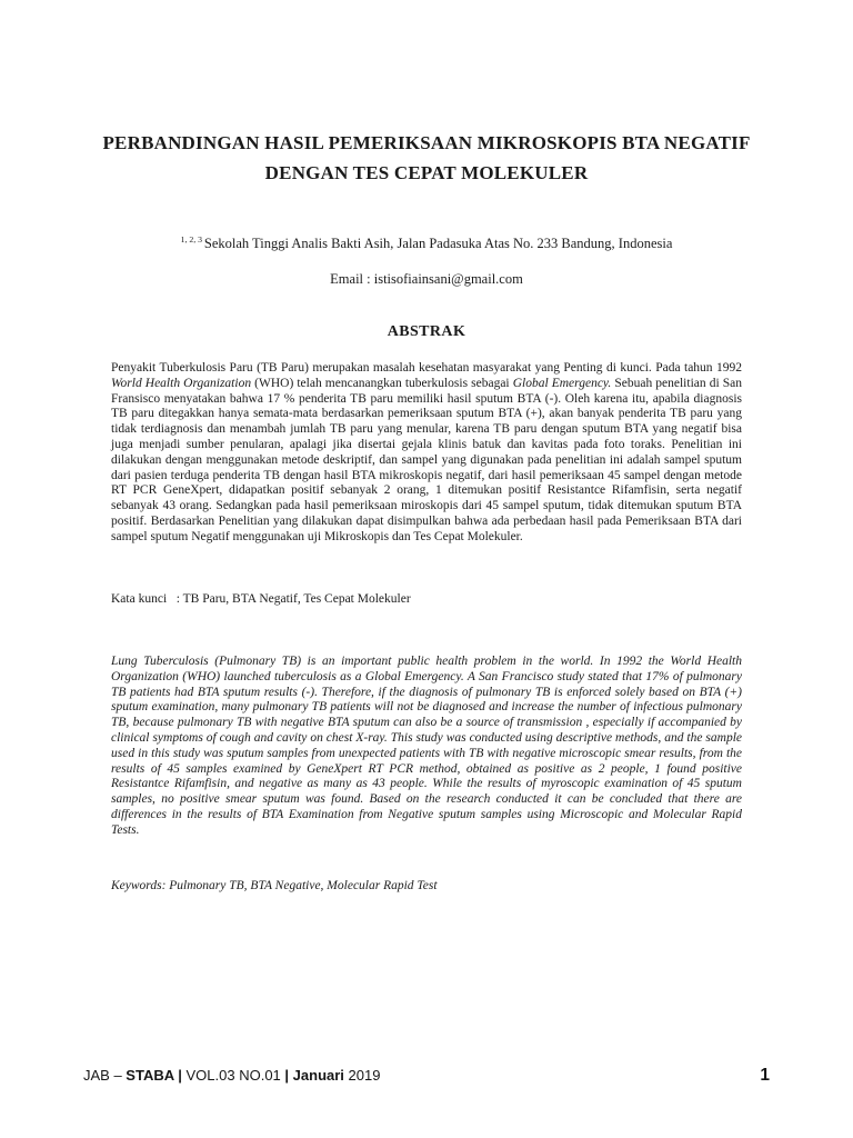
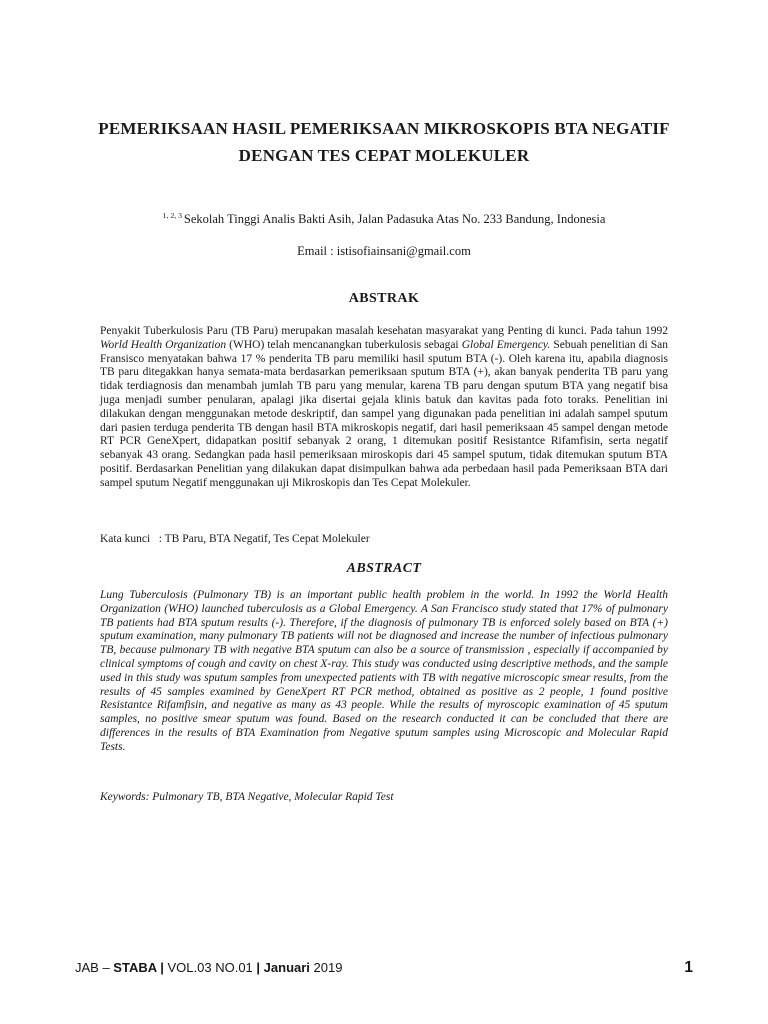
- PERBANDINGAN HASIL PEMERIKSAAN MIKROSKOPIS BTA NEGATIF
+ PEMERIKSAAN HASIL PEMERIKSAAN MIKROSKOPIS BTA NEGATIF
  DENGAN TES CEPAT MOLEKULER
  1, 2, 3 Sekolah Tinggi Analis Bakti Asih, Jalan Padasuka Atas No. 233 Bandung, Indonesia
  Email : istisofiainsani@gmail.com
  ABSTRAK
  Penyakit Tuberkulosis Paru (TB Paru) merupakan masalah kesehatan masyarakat yang Penting di kunci. Pada tahun 1992 World Health Organization (WHO) telah mencanangkan tuberkulosis sebagai Global Emergency. Sebuah penelitian di San Fransisco menyatakan bahwa 17 % penderita TB paru memiliki hasil sputum BTA (-). Oleh karena itu, apabila diagnosis TB paru ditegakkan hanya semata-mata berdasarkan pemeriksaan sputum BTA (+), akan banyak penderita TB paru yang tidak terdiagnosis dan menambah jumlah TB paru yang menular, karena TB paru dengan sputum BTA yang negatif bisa juga menjadi sumber penularan, apalagi jika disertai gejala klinis batuk dan kavitas pada foto toraks. Penelitian ini dilakukan dengan menggunakan metode deskriptif, dan sampel yang digunakan pada penelitian ini adalah sampel sputum dari pasien terduga penderita TB dengan hasil BTA mikroskopis negatif, dari hasil pemeriksaan 45 sampel dengan metode RT PCR GeneXpert, didapatkan positif sebanyak 2 orang, 1 ditemukan positif Resistantce Rifamfisin, serta negatif sebanyak 43 orang. Sedangkan pada hasil pemeriksaan miroskopis dari 45 sampel sputum, tidak ditemukan sputum BTA positif. Berdasarkan Penelitian yang dilakukan dapat disimpulkan bahwa ada perbedaan hasil pada Pemeriksaan BTA dari sampel sputum Negatif menggunakan uji Mikroskopis dan Tes Cepat Molekuler.
  Kata kunci : TB Paru, BTA Negatif, Tes Cepat Molekuler
+ ABSTRACT
  Lung Tuberculosis (Pulmonary TB) is an important public health problem in the world. In 1992 the World Health Organization (WHO) launched tuberculosis as a Global Emergency. A San Francisco study stated that 17% of pulmonary TB patients had BTA sputum results (-). Therefore, if the diagnosis of pulmonary TB is enforced solely based on BTA (+) sputum examination, many pulmonary TB patients will not be diagnosed and increase the number of infectious pulmonary TB, because pulmonary TB with negative BTA sputum can also be a source of transmission , especially if accompanied by clinical symptoms of cough and cavity on chest X-ray. This study was conducted using descriptive methods, and the sample used in this study was sputum samples from unexpected patients with TB with negative microscopic smear results, from the results of 45 samples examined by GeneXpert RT PCR method, obtained as positive as 2 people, 1 found positive Resistantce Rifamfisin, and negative as many as 43 people. While the results of myroscopic examination of 45 sputum samples, no positive smear sputum was found. Based on the research conducted it can be concluded that there are differences in the results of BTA Examination from Negative sputum samples using Microscopic and Molecular Rapid Tests.
  Keywords: Pulmonary TB, BTA Negative, Molecular Rapid Test
  JAB – STABA | VOL.03 NO.01 | Januari 2019
  1
